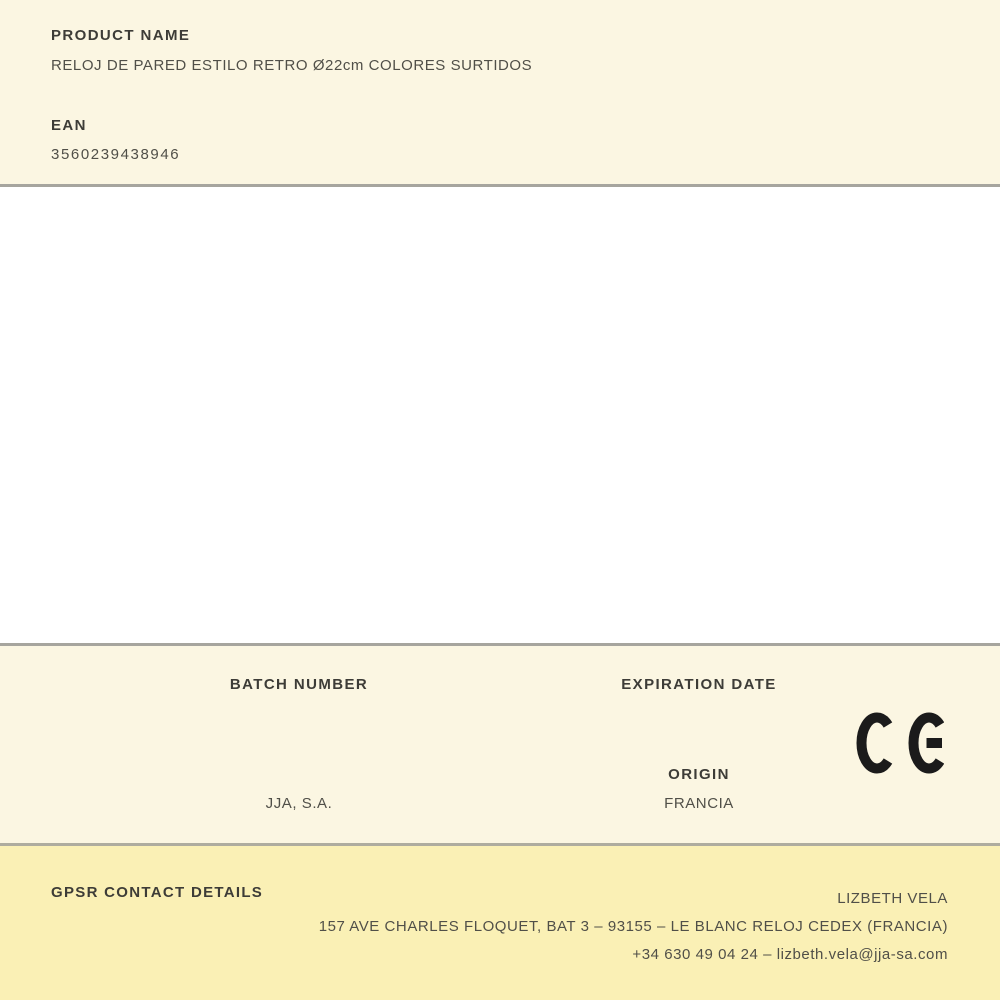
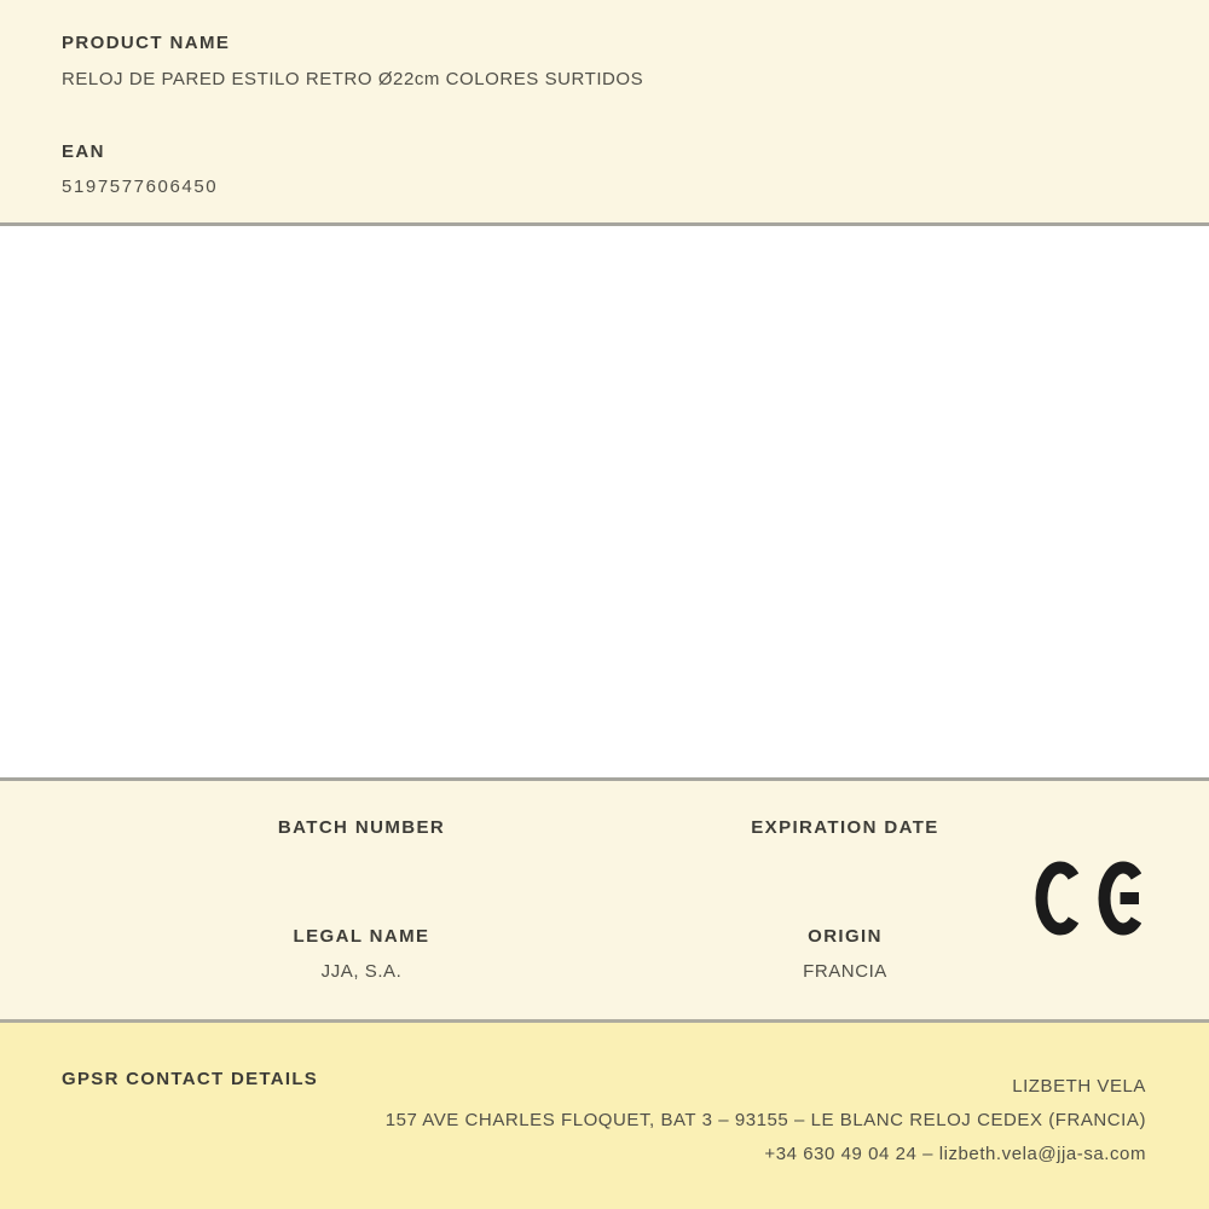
  PRODUCT NAME
  RELOJ DE PARED ESTILO RETRO Ø22cm COLORES SURTIDOS
  EAN
- 3560239438946
+ 5197577606450
  BATCH NUMBER
+ LEGAL NAME
  JJA, S.A.
  EXPIRATION DATE
  ORIGIN
  FRANCIA
  GPSR CONTACT DETAILS
  LIZBETH VELA
  157 AVE CHARLES FLOQUET, BAT 3 – 93155 – LE BLANC RELOJ CEDEX (FRANCIA)
  +34 630 49 04 24 – lizbeth.vela@jja-sa.com
